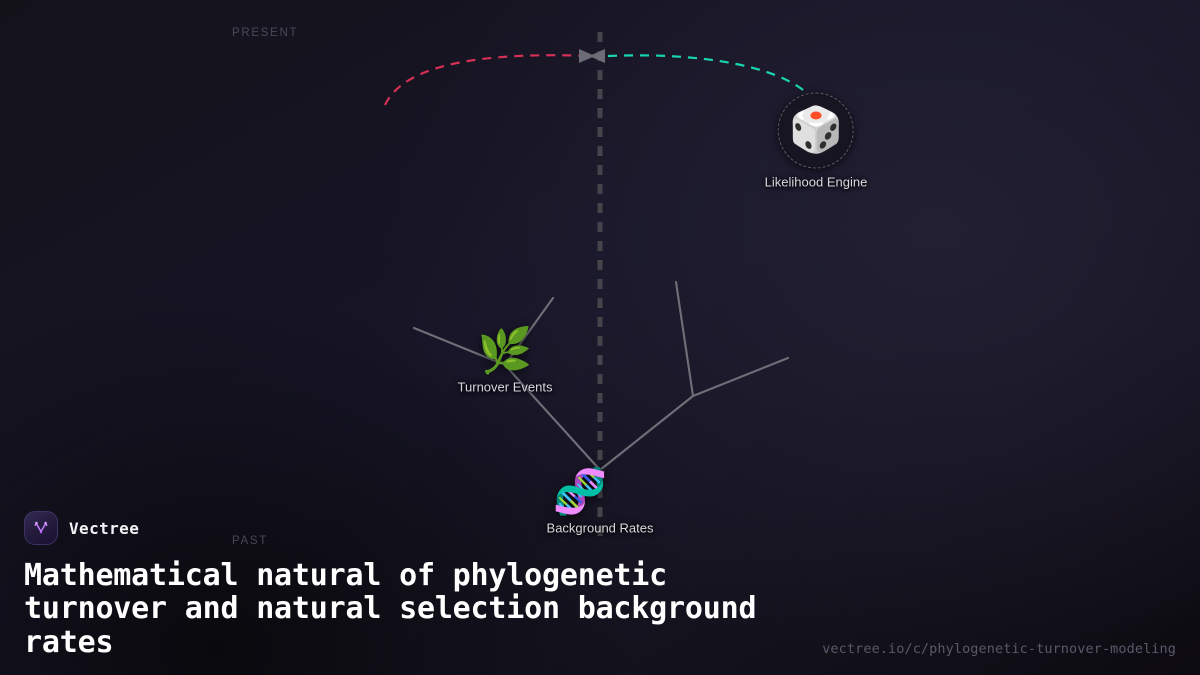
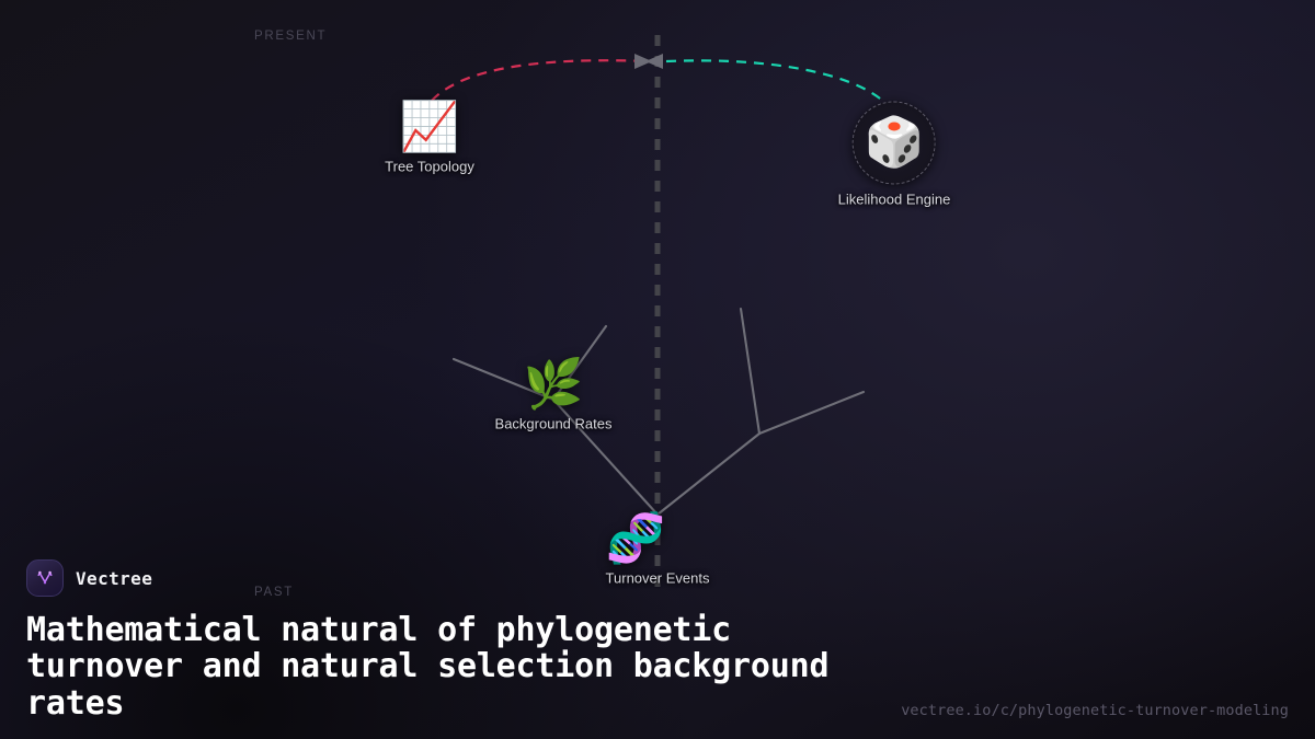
  PRESENT
  PAST
+ 📈
+ Tree Topology
  🎲
  Likelihood Engine
  🌿
- Turnover Events
+ Background Rates
  🧬
- Background Rates
+ Turnover Events
  Vectree
  Mathematical natural of phylogenetic turnover and natural selection background rates
  vectree.io/c/phylogenetic-turnover-modeling
